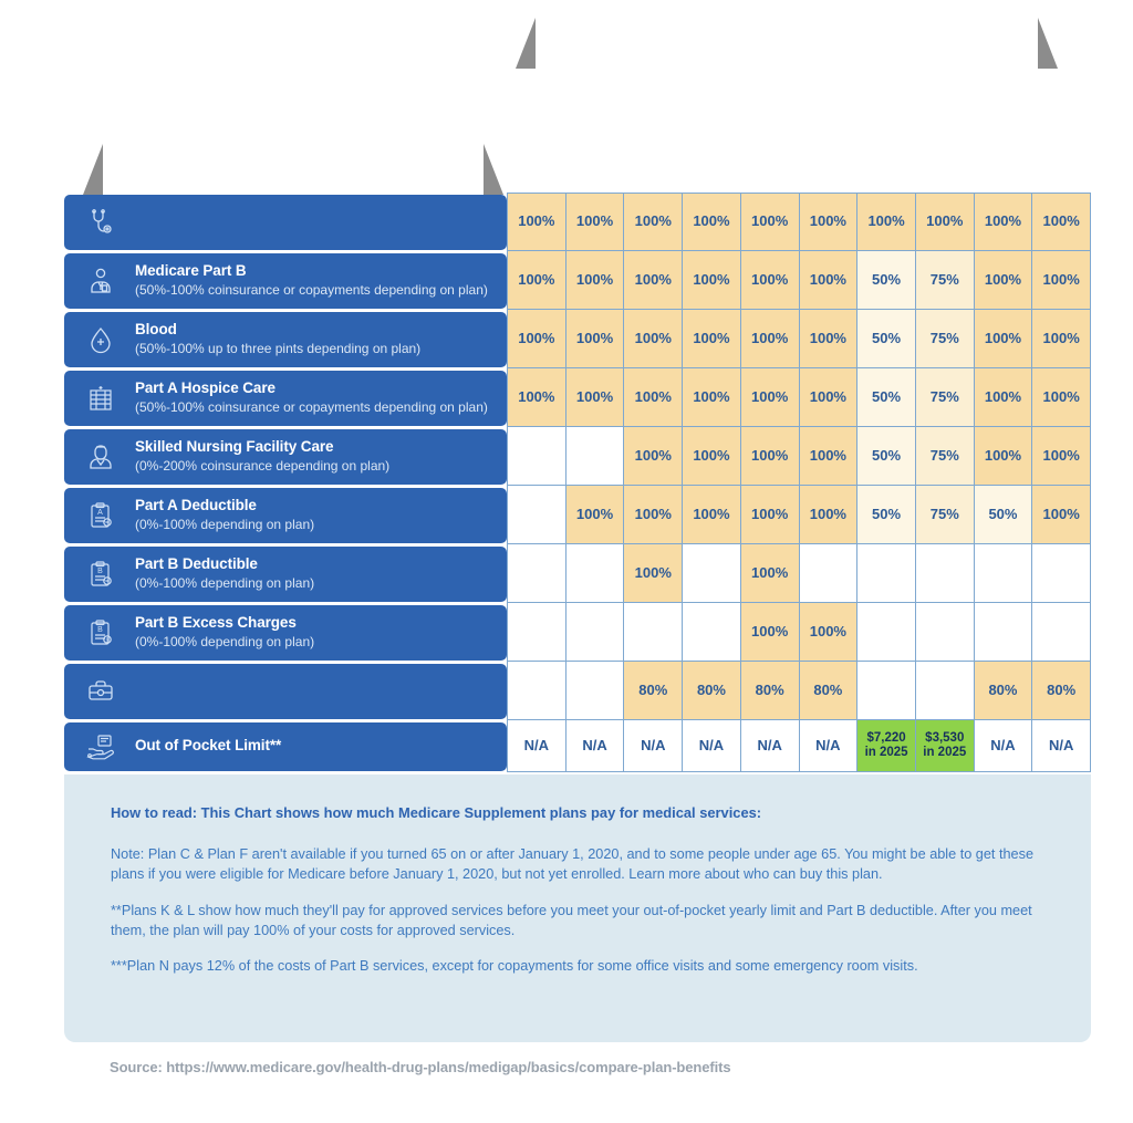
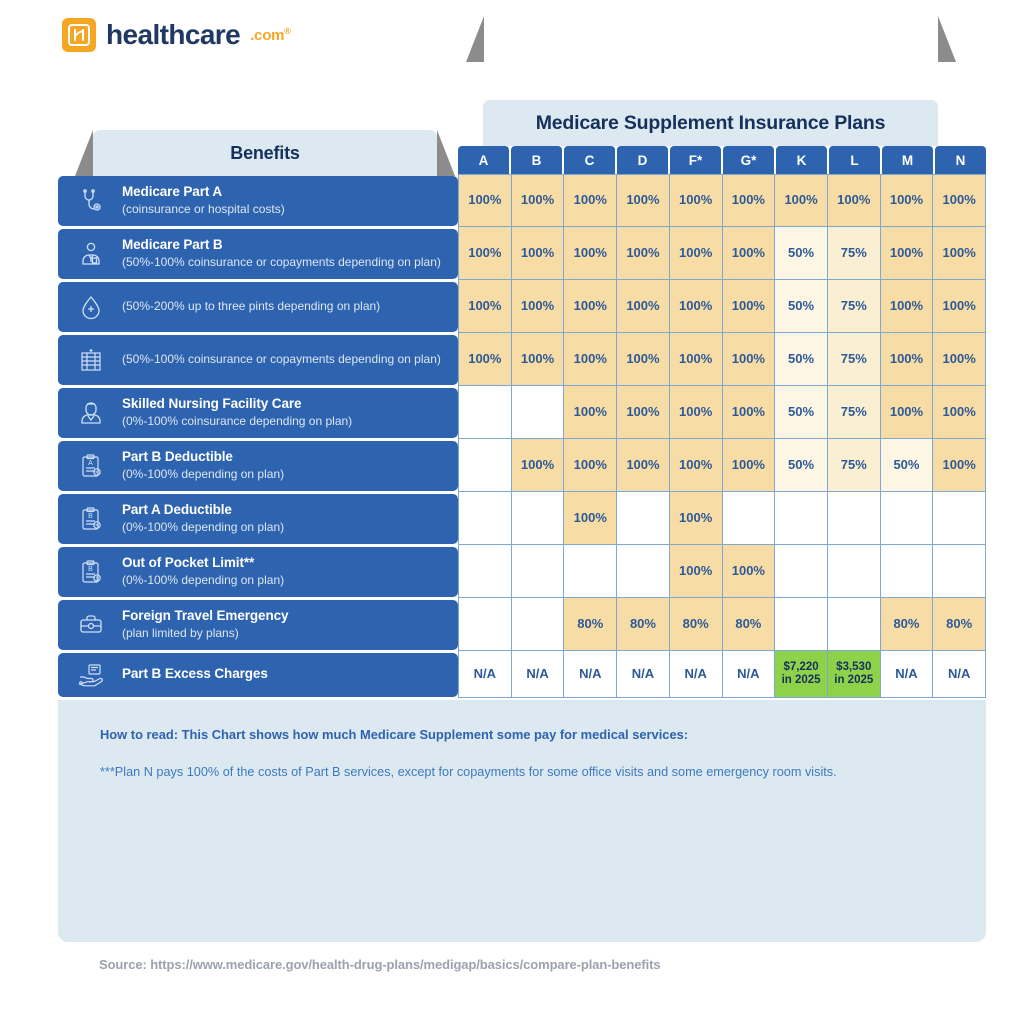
+ healthcare
+ .com®
+ Benefits
+ Medicare Supplement Insurance Plans
+ A
+ B
+ C
+ D
+ F*
+ G*
+ K
+ L
+ M
+ N
+ Medicare Part A
+ (coinsurance or hospital costs)
  100%
  100%
  100%
  100%
  100%
  100%
  100%
  100%
  100%
  100%
  Medicare Part B
  (50%-100% coinsurance or copayments depending on plan)
  100%
  100%
  100%
  100%
  100%
  100%
  50%
  75%
  100%
  100%
- Blood
- (50%-100% up to three pints depending on plan)
+ (50%-200% up to three pints depending on plan)
  100%
  100%
  100%
  100%
  100%
  100%
  50%
  75%
  100%
  100%
- Part A Hospice Care
  (50%-100% coinsurance or copayments depending on plan)
  100%
  100%
  100%
  100%
  100%
  100%
  50%
  75%
  100%
  100%
  Skilled Nursing Facility Care
- (0%-200% coinsurance depending on plan)
+ (0%-100% coinsurance depending on plan)
  100%
  100%
  100%
  100%
  50%
  75%
  100%
  100%
- Part A Deductible
+ Part B Deductible
  (0%-100% depending on plan)
  100%
  100%
  100%
  100%
  100%
  50%
  75%
  50%
  100%
- Part B Deductible
+ Part A Deductible
  (0%-100% depending on plan)
  100%
  100%
- Part B Excess Charges
+ Out of Pocket Limit**
  (0%-100% depending on plan)
  100%
  100%
+ Foreign Travel Emergency
+ (plan limited by plans)
  80%
  80%
  80%
  80%
  80%
  80%
- Out of Pocket Limit**
+ Part B Excess Charges
  N/A
  N/A
  N/A
  N/A
  N/A
  N/A
  $7,220
  in 2025
  $3,530
  in 2025
  N/A
  N/A
- How to read: This Chart shows how much Medicare Supplement plans pay for medical services:
+ How to read: This Chart shows how much Medicare Supplement some pay for medical services:
- Note: Plan C & Plan F aren't available if you turned 65 on or after January 1, 2020, and to some people under age 65. You might be able to get these plans if you were eligible for Medicare before January 1, 2020, but not yet enrolled. Learn more about who can buy this plan.
- **Plans K & L show how much they'll pay for approved services before you meet your out-of-pocket yearly limit and Part B deductible. After you meet them, the plan will pay 100% of your costs for approved services.
- ***Plan N pays 12% of the costs of Part B services, except for copayments for some office visits and some emergency room visits.
+ ***Plan N pays 100% of the costs of Part B services, except for copayments for some office visits and some emergency room visits.
  Source: https://www.medicare.gov/health-drug-plans/medigap/basics/compare-plan-benefits
